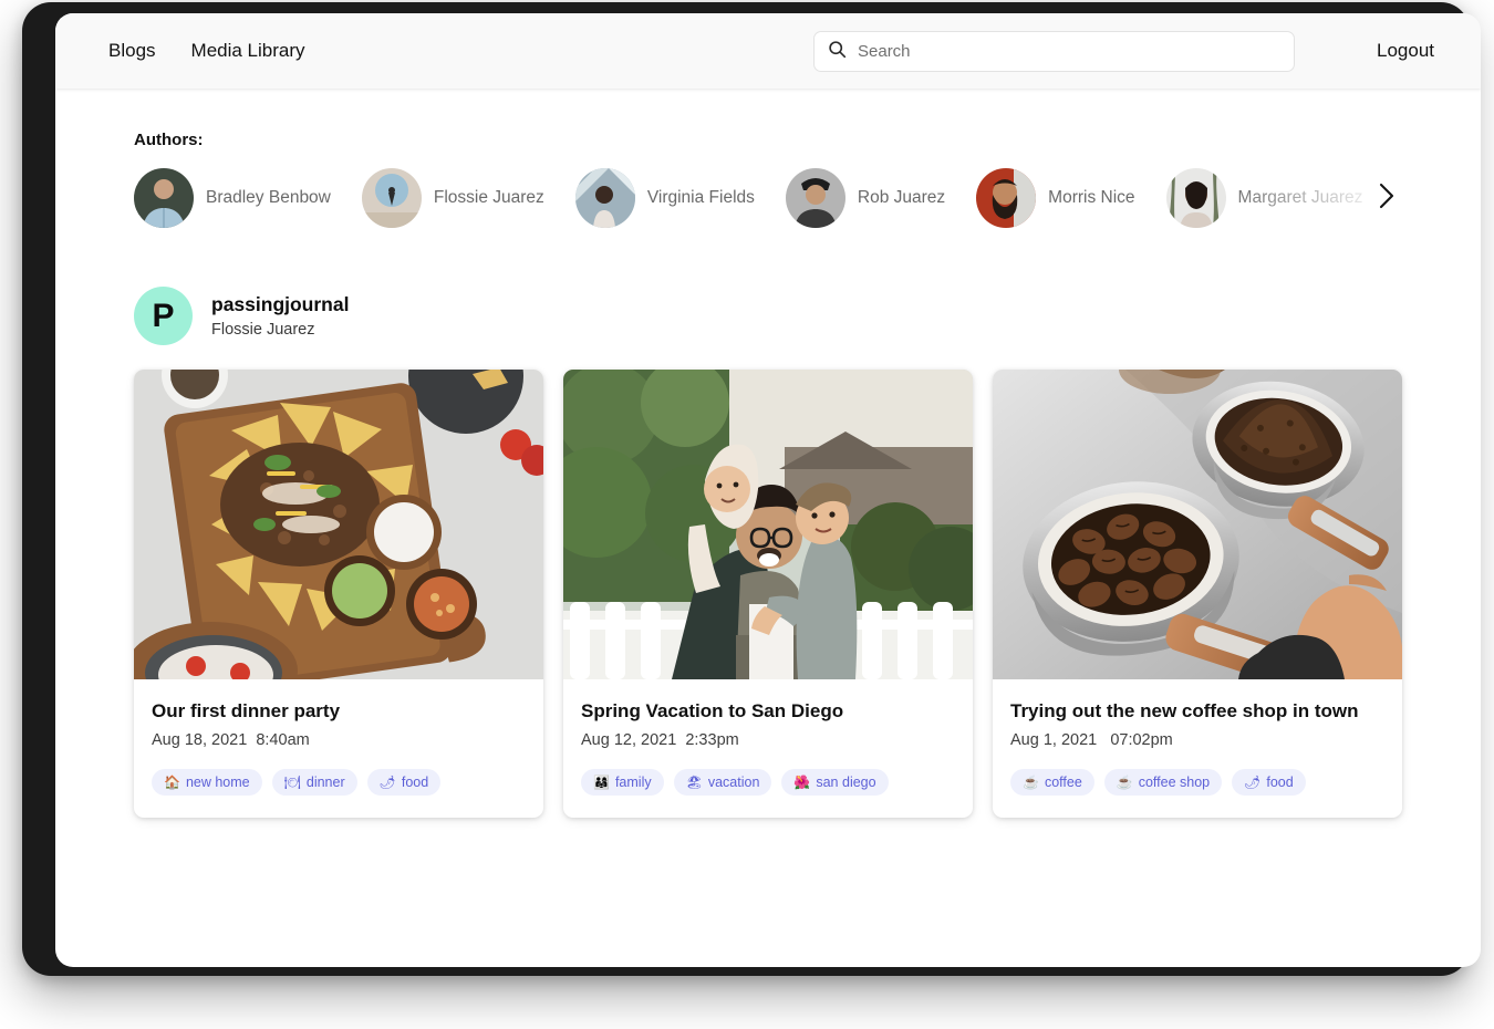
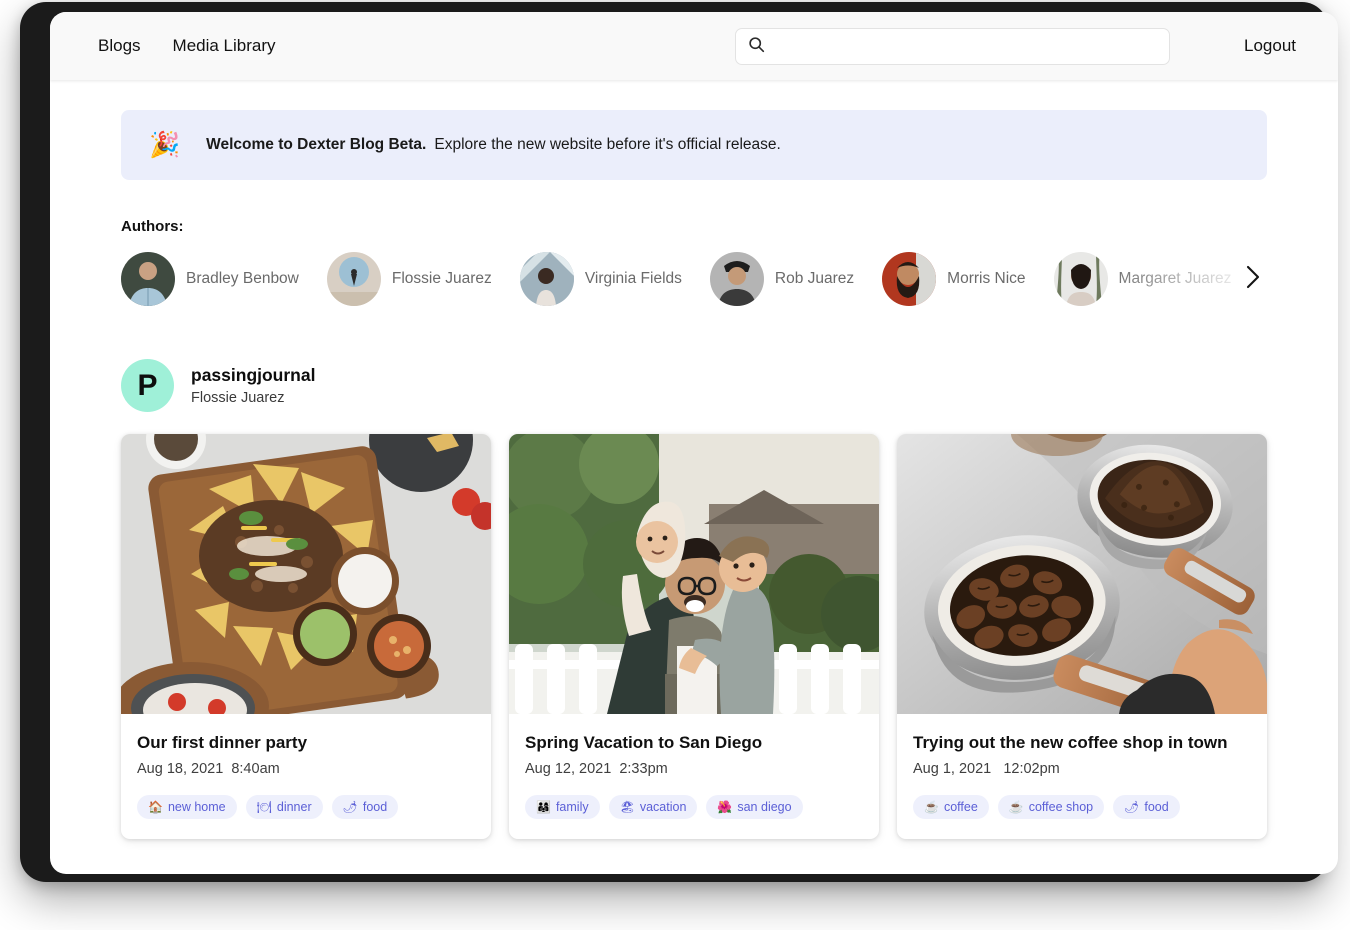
  Blogs
  Media Library
- Search
  Logout
+ 🎉
+ Welcome to Dexter Blog Beta. Explore the new website before it's official release.
  Authors:
  Bradley Benbow
  Flossie Juarez
  Virginia Fields
  Rob Juarez
  Morris Nice
  Margaret Juarez
  P
  passingjournal
  Flossie Juarez
  Our first dinner party
  Aug 18, 2021 8:40am
  🏠
  new home
  🍽
  dinner
  🌶
  food
  Spring Vacation to San Diego
  Aug 12, 2021 2:33pm
  👨‍👩‍👧
  family
  🏖
  vacation
  🌺
  san diego
  Trying out the new coffee shop in town
- Aug 1, 2021 07:02pm
+ Aug 1, 2021 12:02pm
  ☕
  coffee
  ☕
  coffee shop
  🌶
  food
